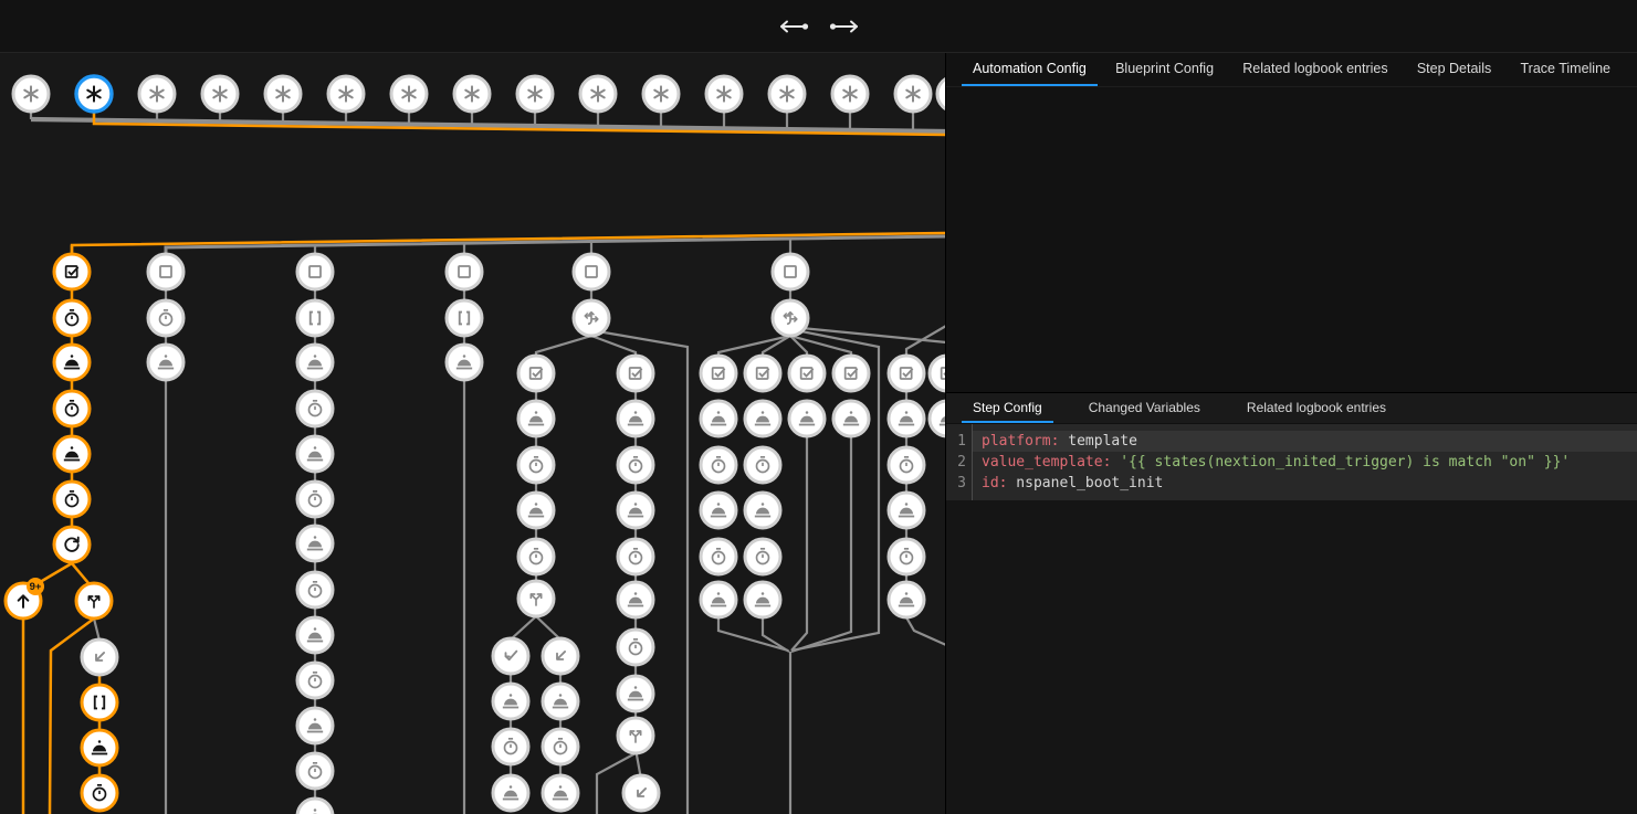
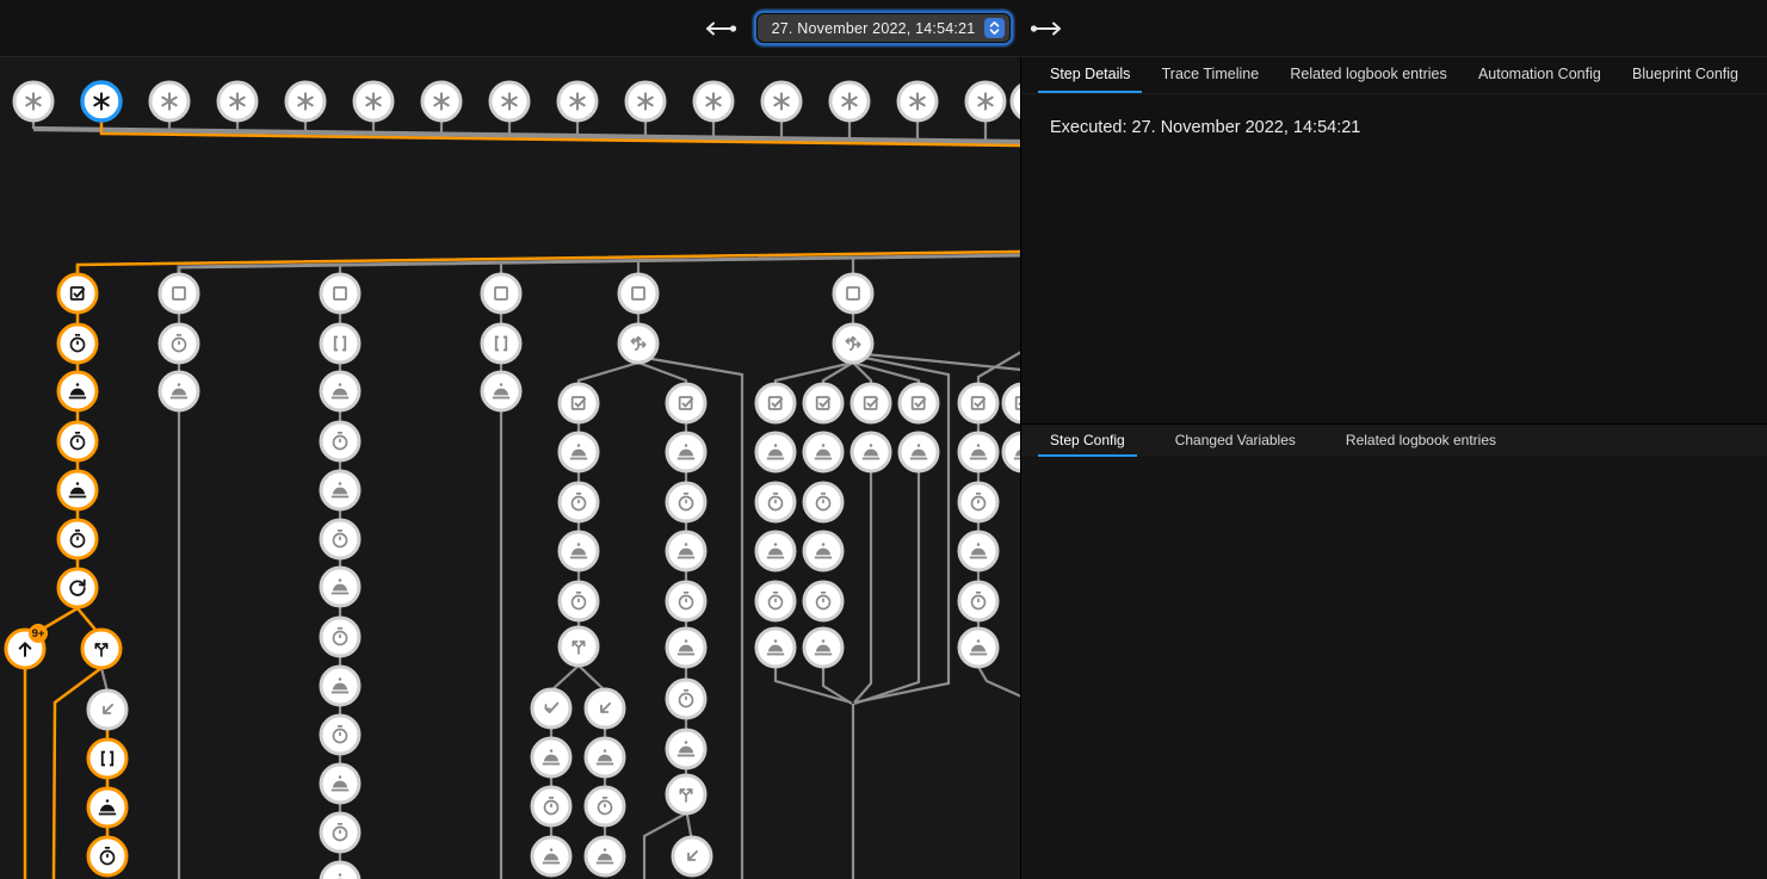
+ 27. November 2022, 14:54:21
  9+
- Automation Config
+ Step Details
- Blueprint Config
+ Trace Timeline
  Related logbook entries
- Step Details
+ Automation Config
- Trace Timeline
+ Blueprint Config
+ Executed: 27. November 2022, 14:54:21
  Step Config
  Changed Variables
  Related logbook entries
- 1
- 2
- 3
- platform: template
- value_template: '{{ states(nextion_inited_trigger) is match "on" }}'
- id: nspanel_boot_init
